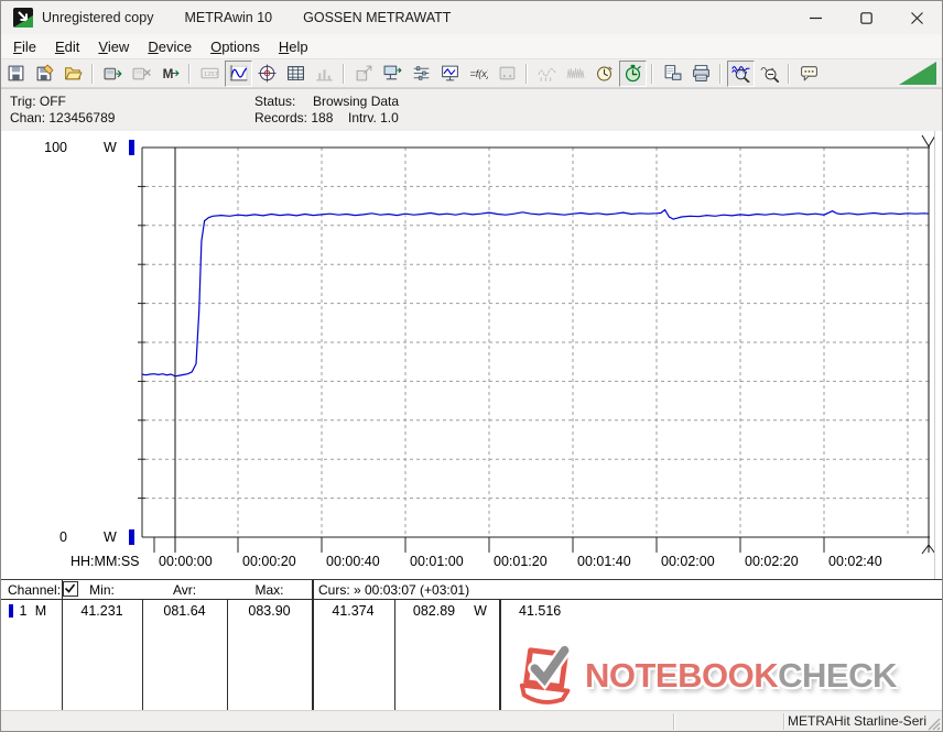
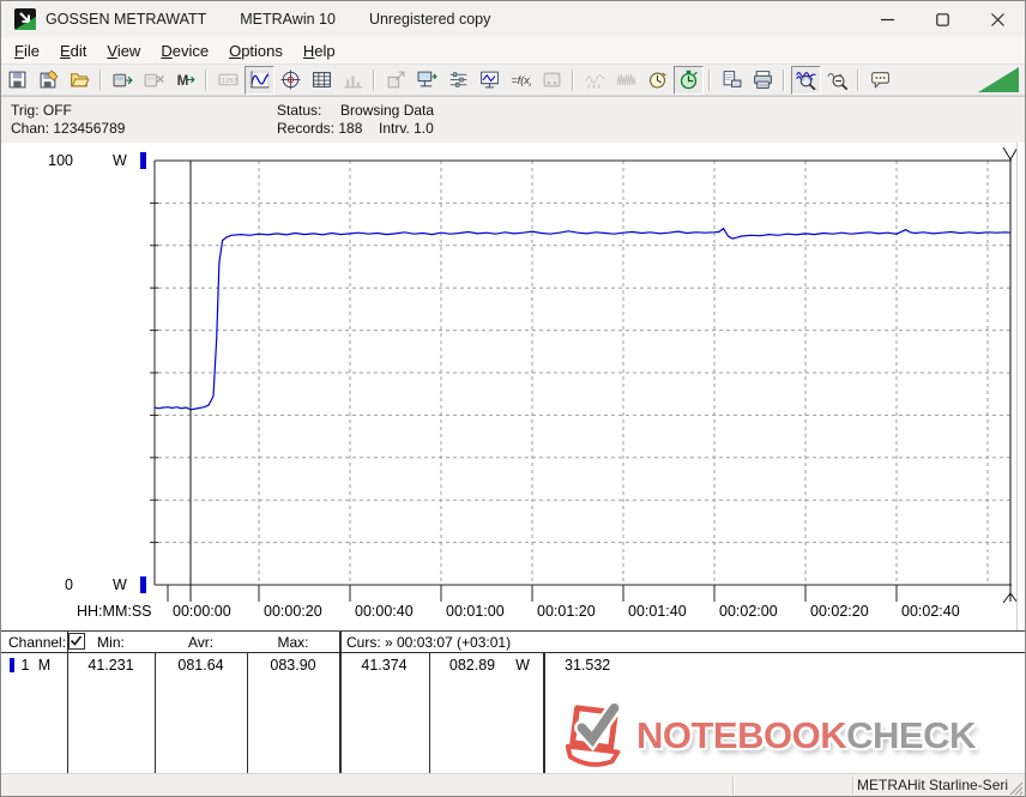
- Unregistered copy
+ GOSSEN METRAWATT
  METRAwin 10
- GOSSEN METRAWATT
+ Unregistered copy
  File
  Edit
  View
  Device
  Options
  Help
  M
  =f(x
  Trig: OFF
  Chan: 123456789
  Status:
  Browsing Data
  Records: 188
  Intrv. 1.0
  100
  W
  0
  W
  HH:MM:SS
  00:00:00
  00:00:20
  00:00:40
  00:01:00
  00:01:20
  00:01:40
  00:02:00
  00:02:20
  00:02:40
  Channel:
  Min:
  Avr:
  Max:
  Curs: » 00:03:07 (+03:01)
  1
  M
  41.231
  081.64
  083.90
  41.374
  082.89
  W
- 41.516
+ 31.532
  NOTEBOOKCHECK
  METRAHit Starline-Seri
